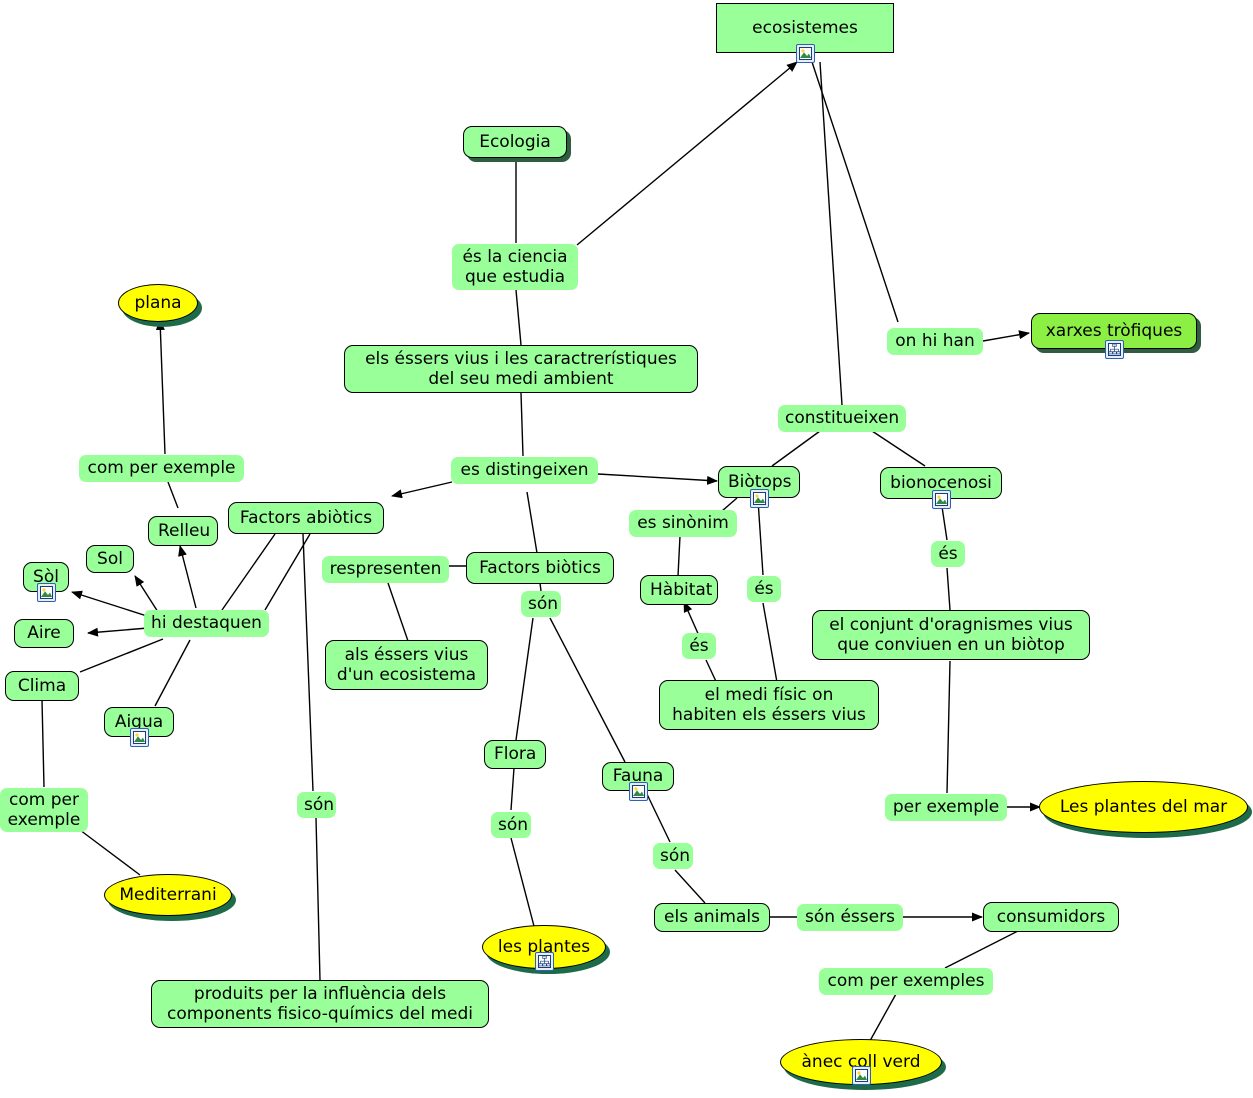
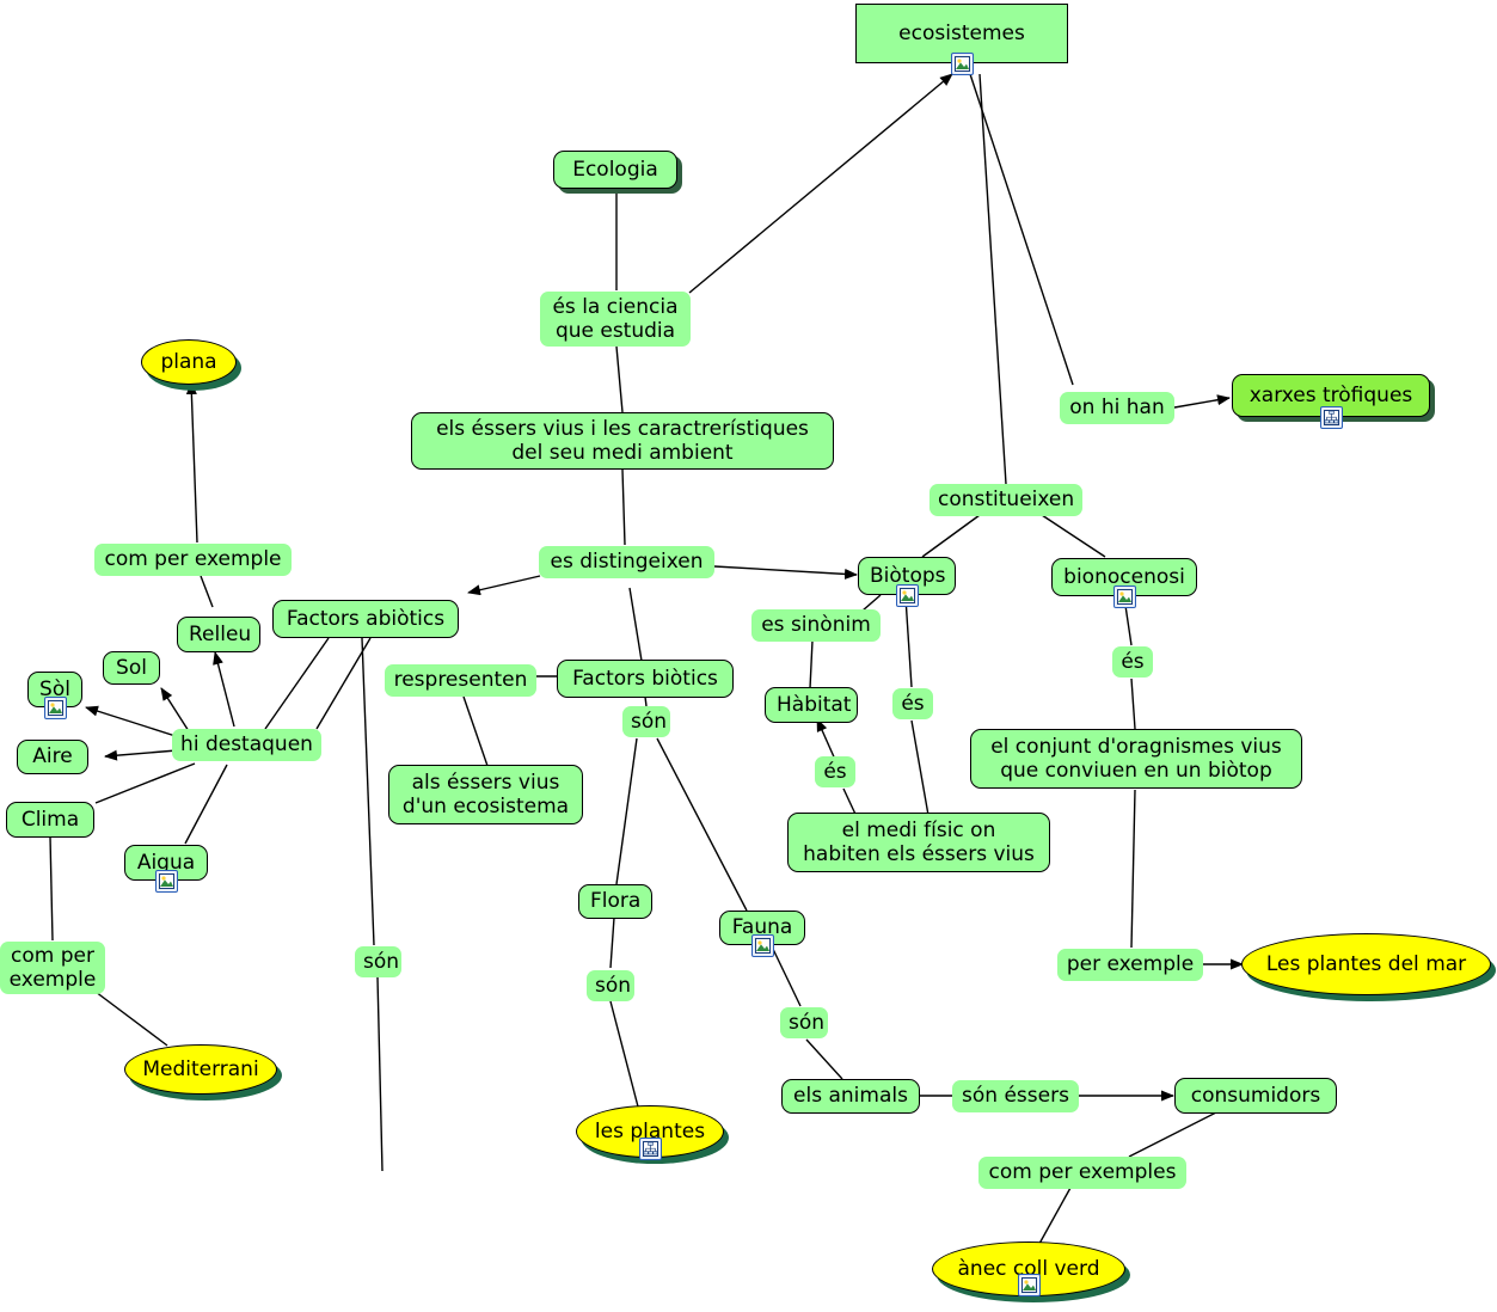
  ecosistemes
  Ecologia
  és la ciencia
  que estudia
  els éssers vius i les caractrerístiques
  del seu medi ambient
  es distingeixen
  Factors abiòtics
  Factors biòtics
  com per exemple
  plana
  Relleu
  Sol
  Sòl
  Aire
  Clima
  Aigua
  hi destaquen
  com per
  exemple
  Mediterrani
  respresenten
  als éssers vius
  d'un ecosistema
  són
- produits per la influència dels
- components fisico-químics del medi
  són
  Flora
  Fauna
  són
  les plantes
  són
  els animals
  són éssers
  consumidors
  com per exemples
  ànec coll verd
  on hi han
  xarxes tròfiques
  constitueixen
  Biòtops
  bionocenosi
  es sinònim
  Hàbitat
  és
  és
  el medi físic on
  habiten els éssers vius
  és
  el conjunt d'oragnismes vius
  que conviuen en un biòtop
  per exemple
  Les plantes del mar
